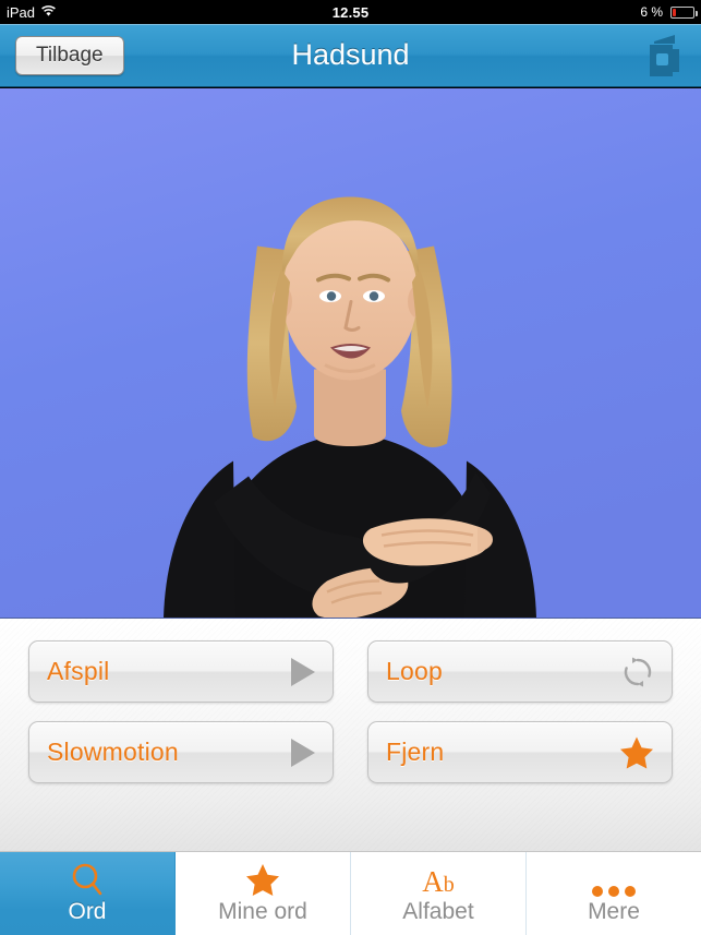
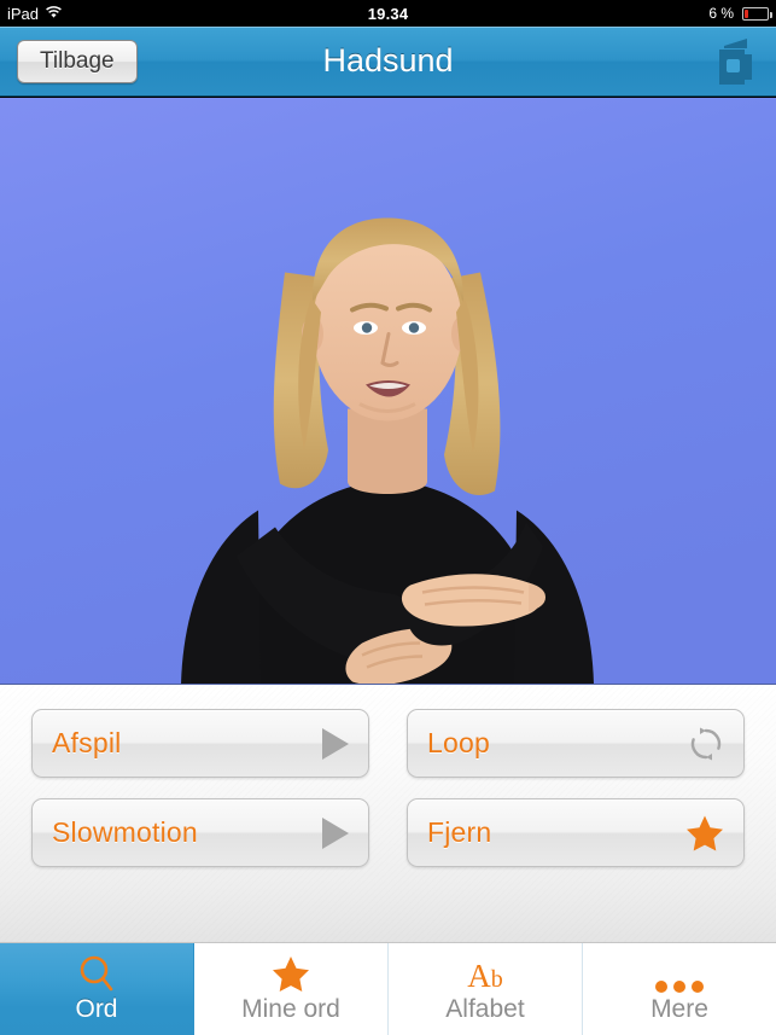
  iPad
- 12.55
+ 19.34
  6 %
  Tilbage
  Hadsund
  Afspil
  Loop
  Slowmotion
  Fjern
  Ord
  Mine ord
  Ab
  Alfabet
  Mere
